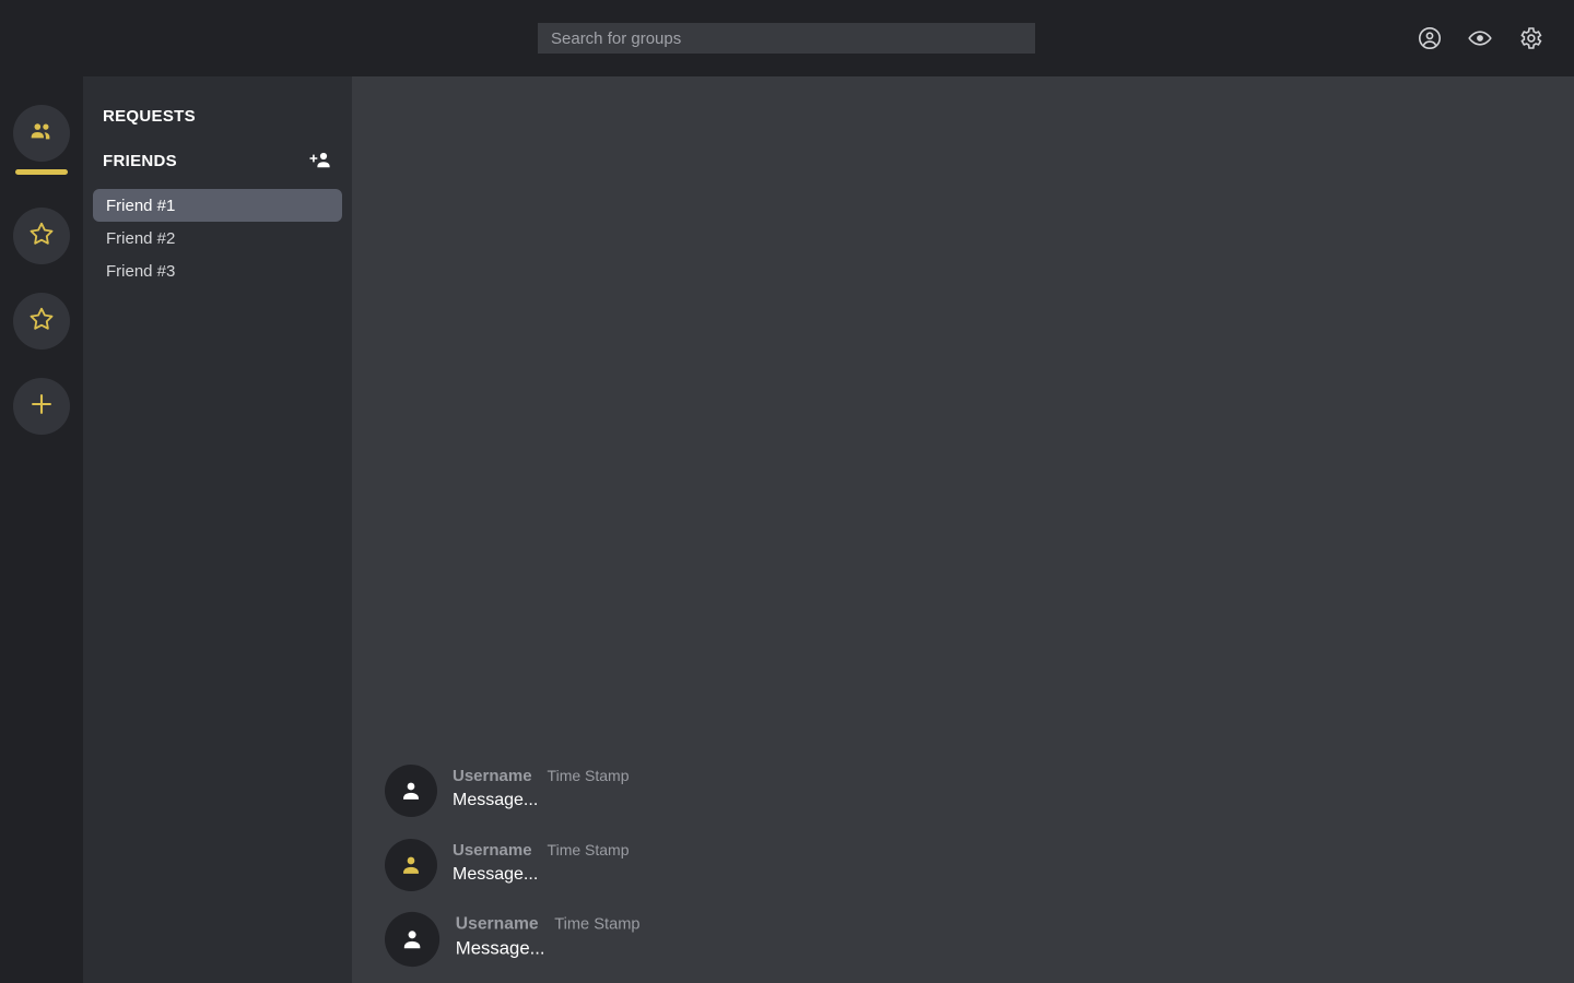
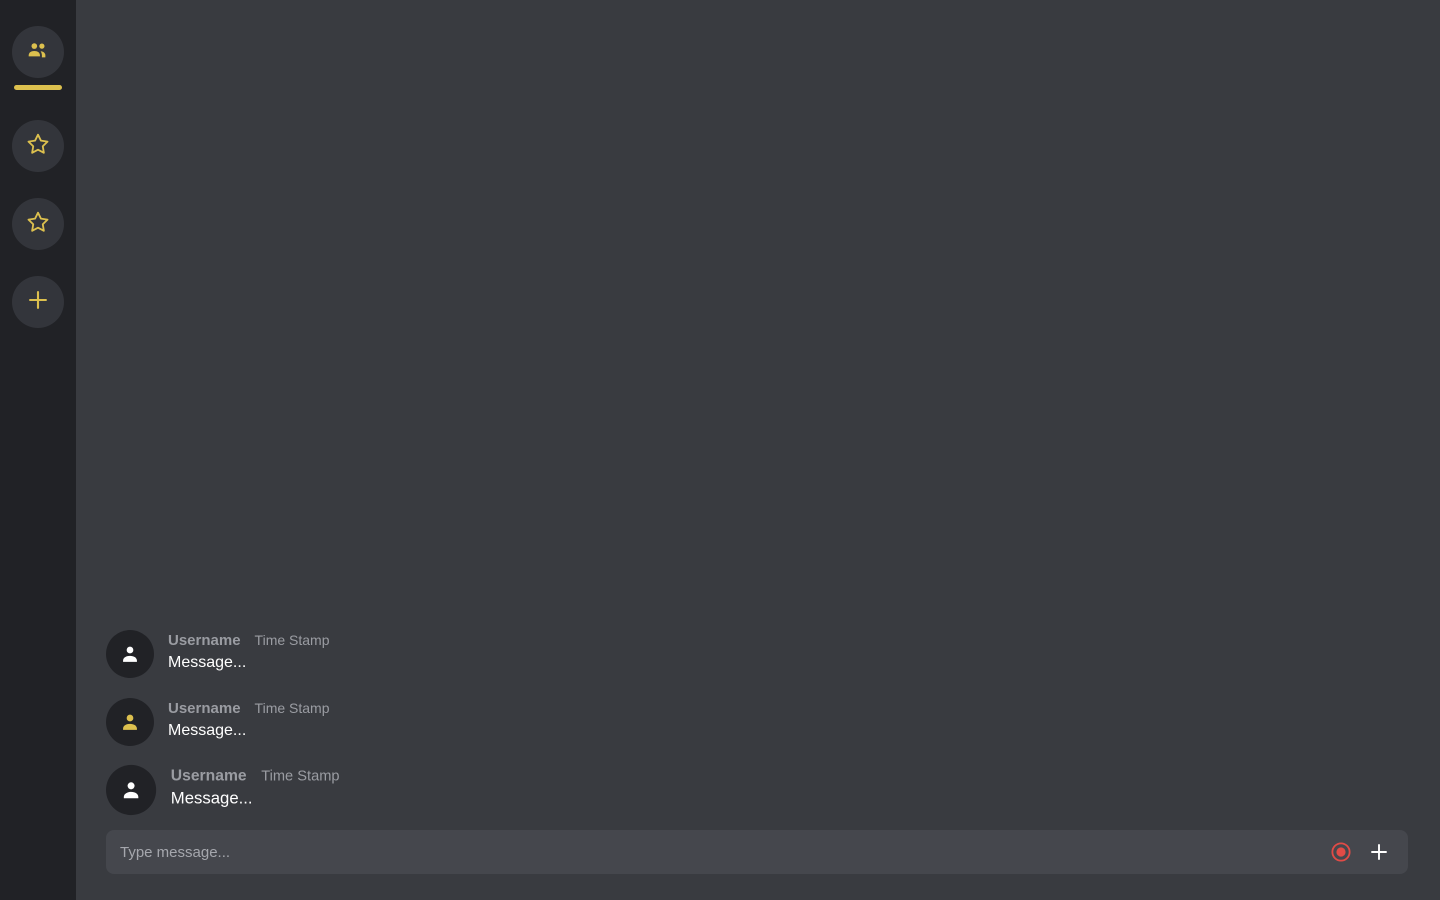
- Search for groups
- REQUESTS
- FRIENDS
- Friend #1
- Friend #2
- Friend #3
  Username
  Time Stamp
  Message...
  Username
  Time Stamp
  Message...
  Username
  Time Stamp
  Message...
+ Type message...
